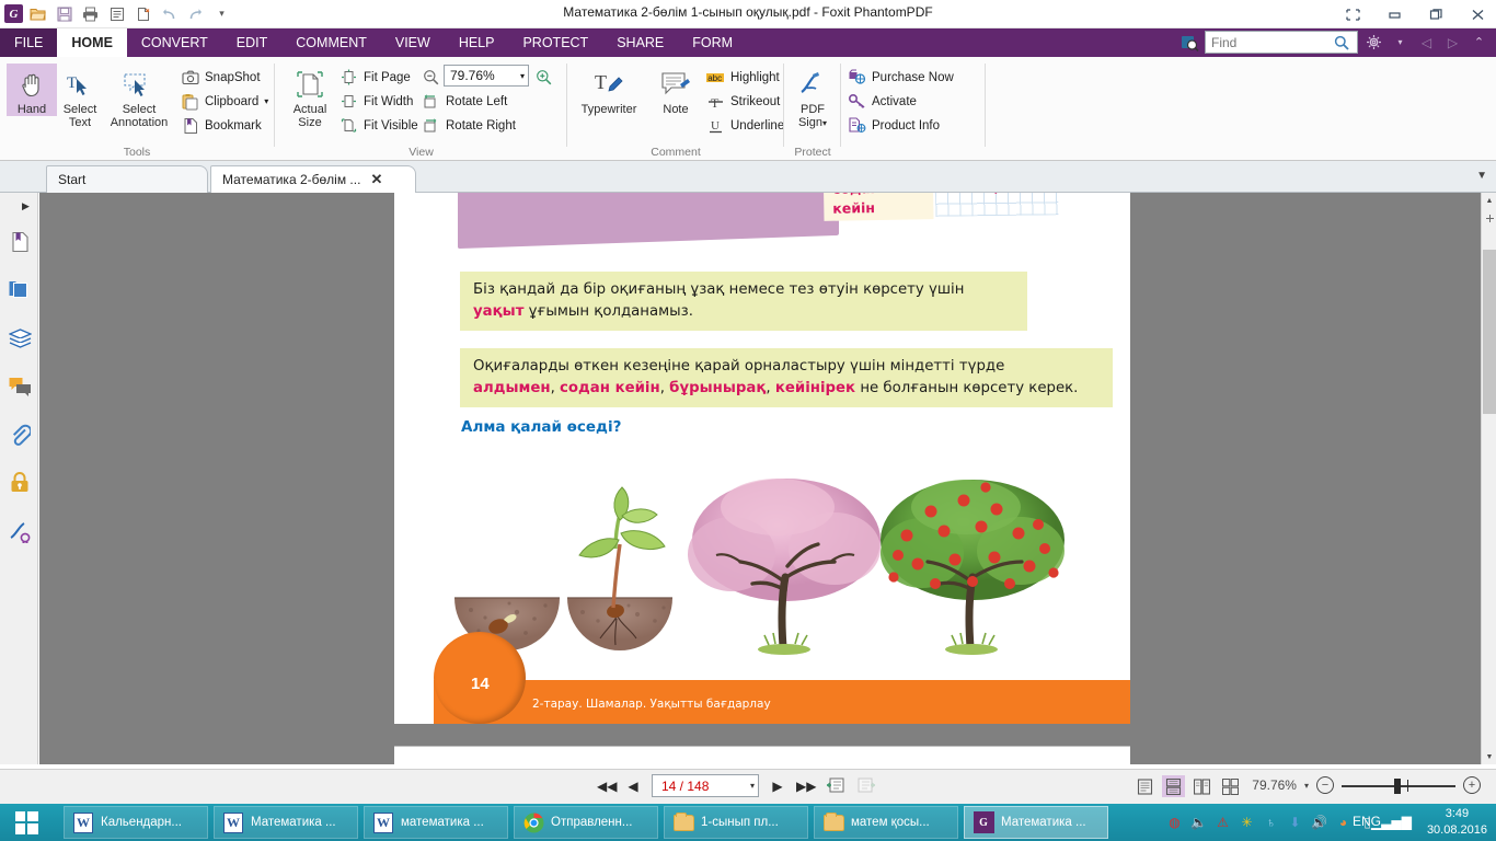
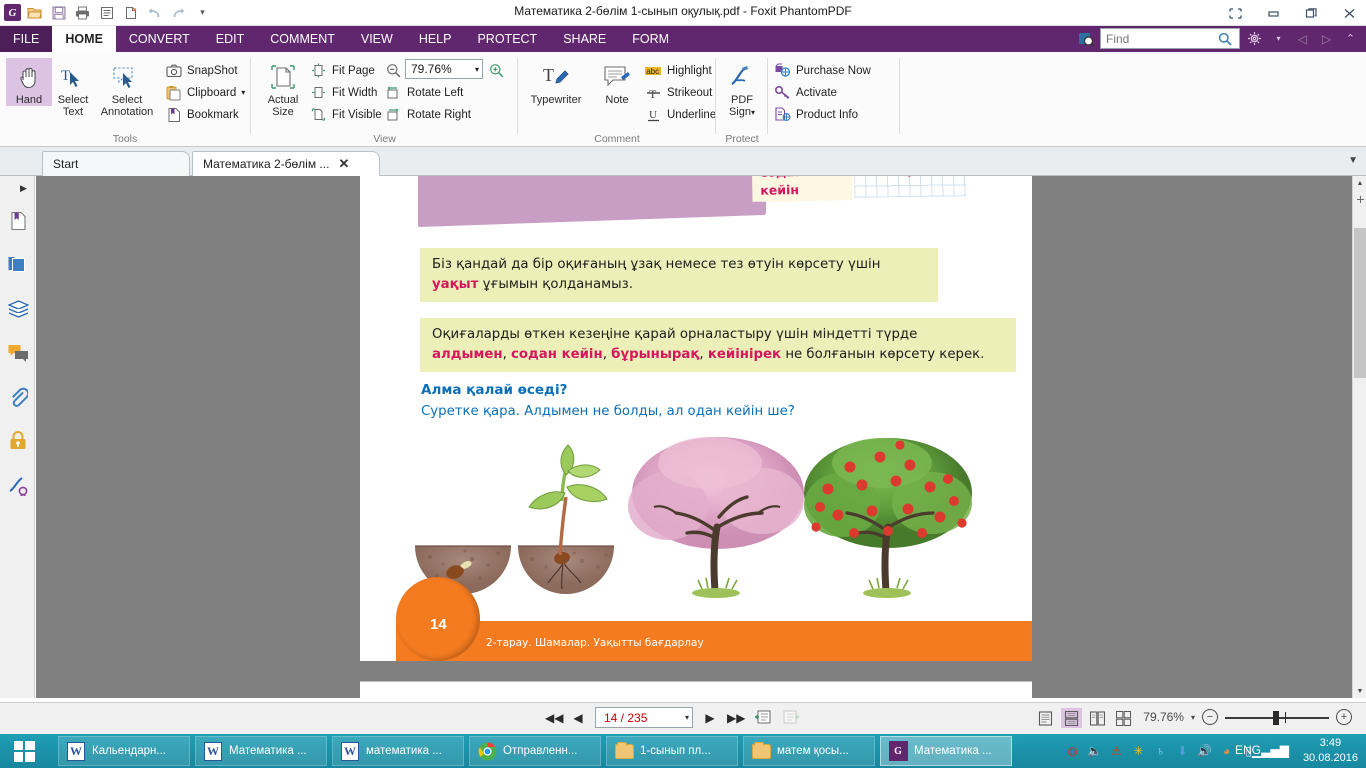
  G
  ▾
  Математика 2-бөлім 1-сынып оқулық.pdf - Foxit PhantomPDF
  FILE
  HOME
  CONVERT
  EDIT
  COMMENT
  VIEW
  HELP
  PROTECT
  SHARE
  FORM
  Find
  ▾
  ◁
  ▷
  ⌃
  Hand
  T
  Select
  Text
  Select
  Annotation
  SnapShot
  Clipboard
  ▾
  Bookmark
  Tools
  Actual
  Size
  Fit Page
  Fit Width
  Fit Visible
  79.76%
  ▾
  Rotate Left
  Rotate Right
  View
  T
  Typewriter
  Note
  abc
  Highlight
  T
  Strikeout
  U
  Underline
  Comment
  PDF
  Sign▾
  Protect
  Purchase Now
  Activate
  Product Info
  Start
  Математика 2-бөлім ...
  ✕
  ▼
  ▶
  Біз қандай да бір оқиғаның ұзақ немесе тез өтуін көрсету үшін
  уақыт ұғымын қолданамыз.
  Оқиғаларды өткен кезеңіне қарай орналастыру үшін міндетті түрде
  алдымен, содан кейін, бұрынырақ, кейінірек не болғанын көрсету керек.
  Алма қалай өседі?
+ Суретке қара. Алдымен не болды, ал одан кейін ше?
  14
  2-тарау. Шамалар. Уақытты бағдарлау
  ◀◀
  ◀
- 14 / 148
+ 14 / 235
  ▾
  ▶
  ▶▶
  79.76%
  ▾
  −
  +
  W
  Кальендарн...
  W
  Математика ...
  W
  математика ...
  Отправленн...
  1-сынып пл...
  матем қосы...
  G
  Математика ...
  ◍
  🔈
  ⚠
  ✳
  ♄
  ⬇
  🔊
  ◕
  ▯
  ▃▅▇
  ENG
  3:49
  30.08.2016
